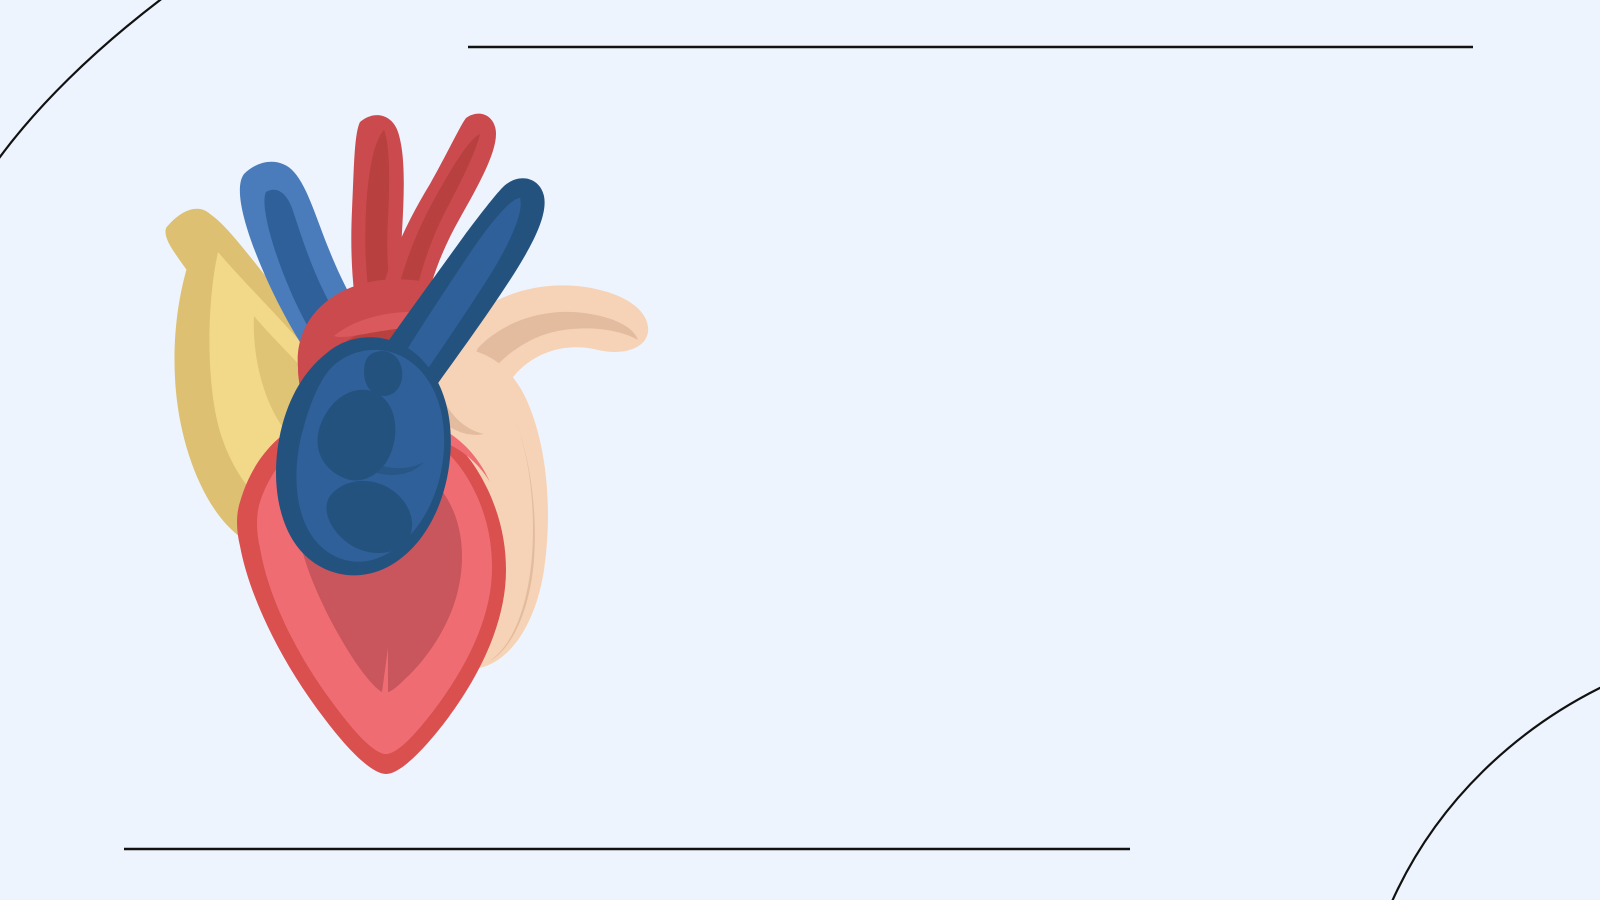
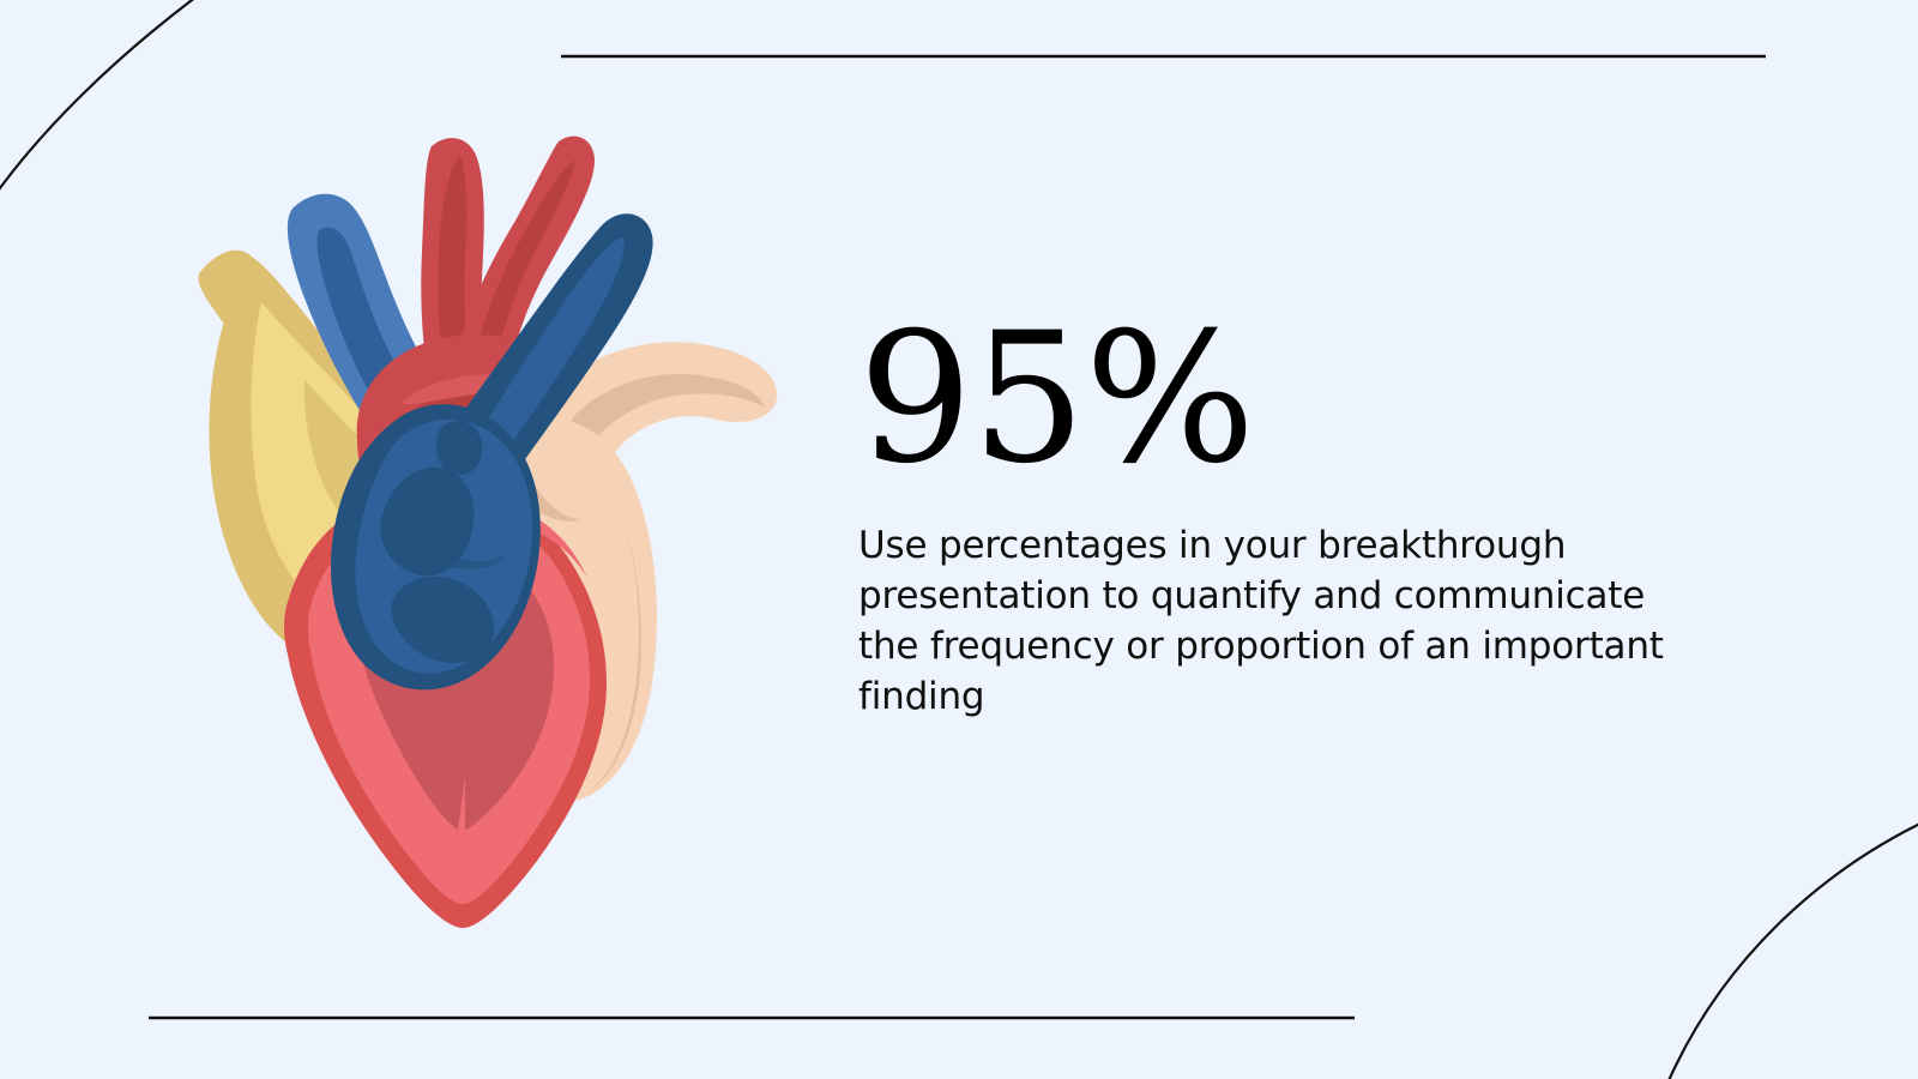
+ 95%
+ Use percentages in your breakthrough presentation to quantify and communicate the frequency or proportion of an important finding
